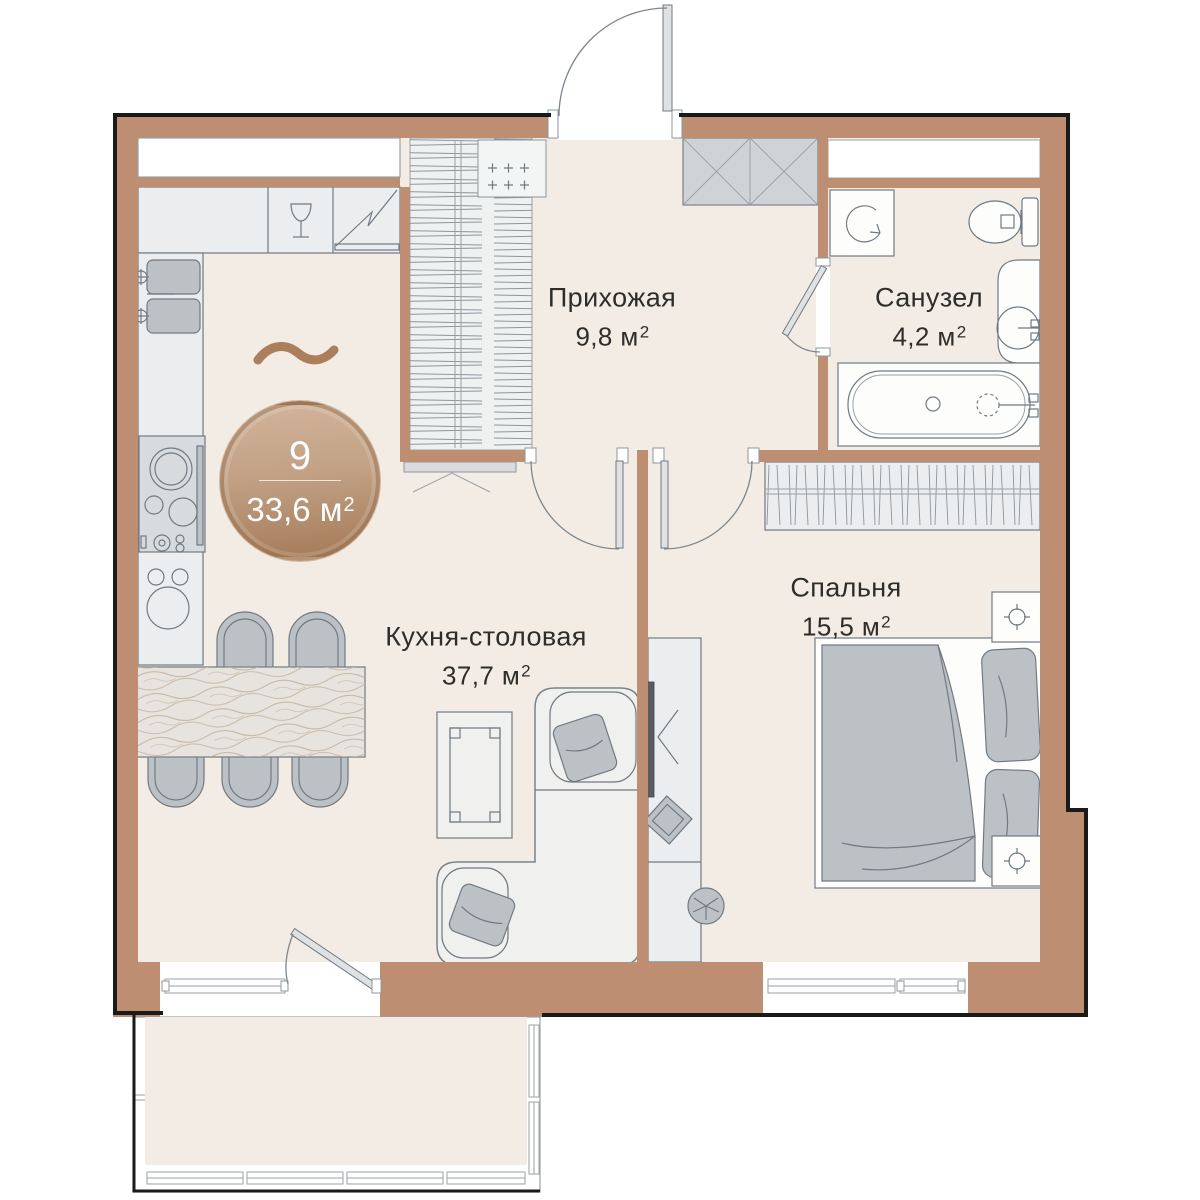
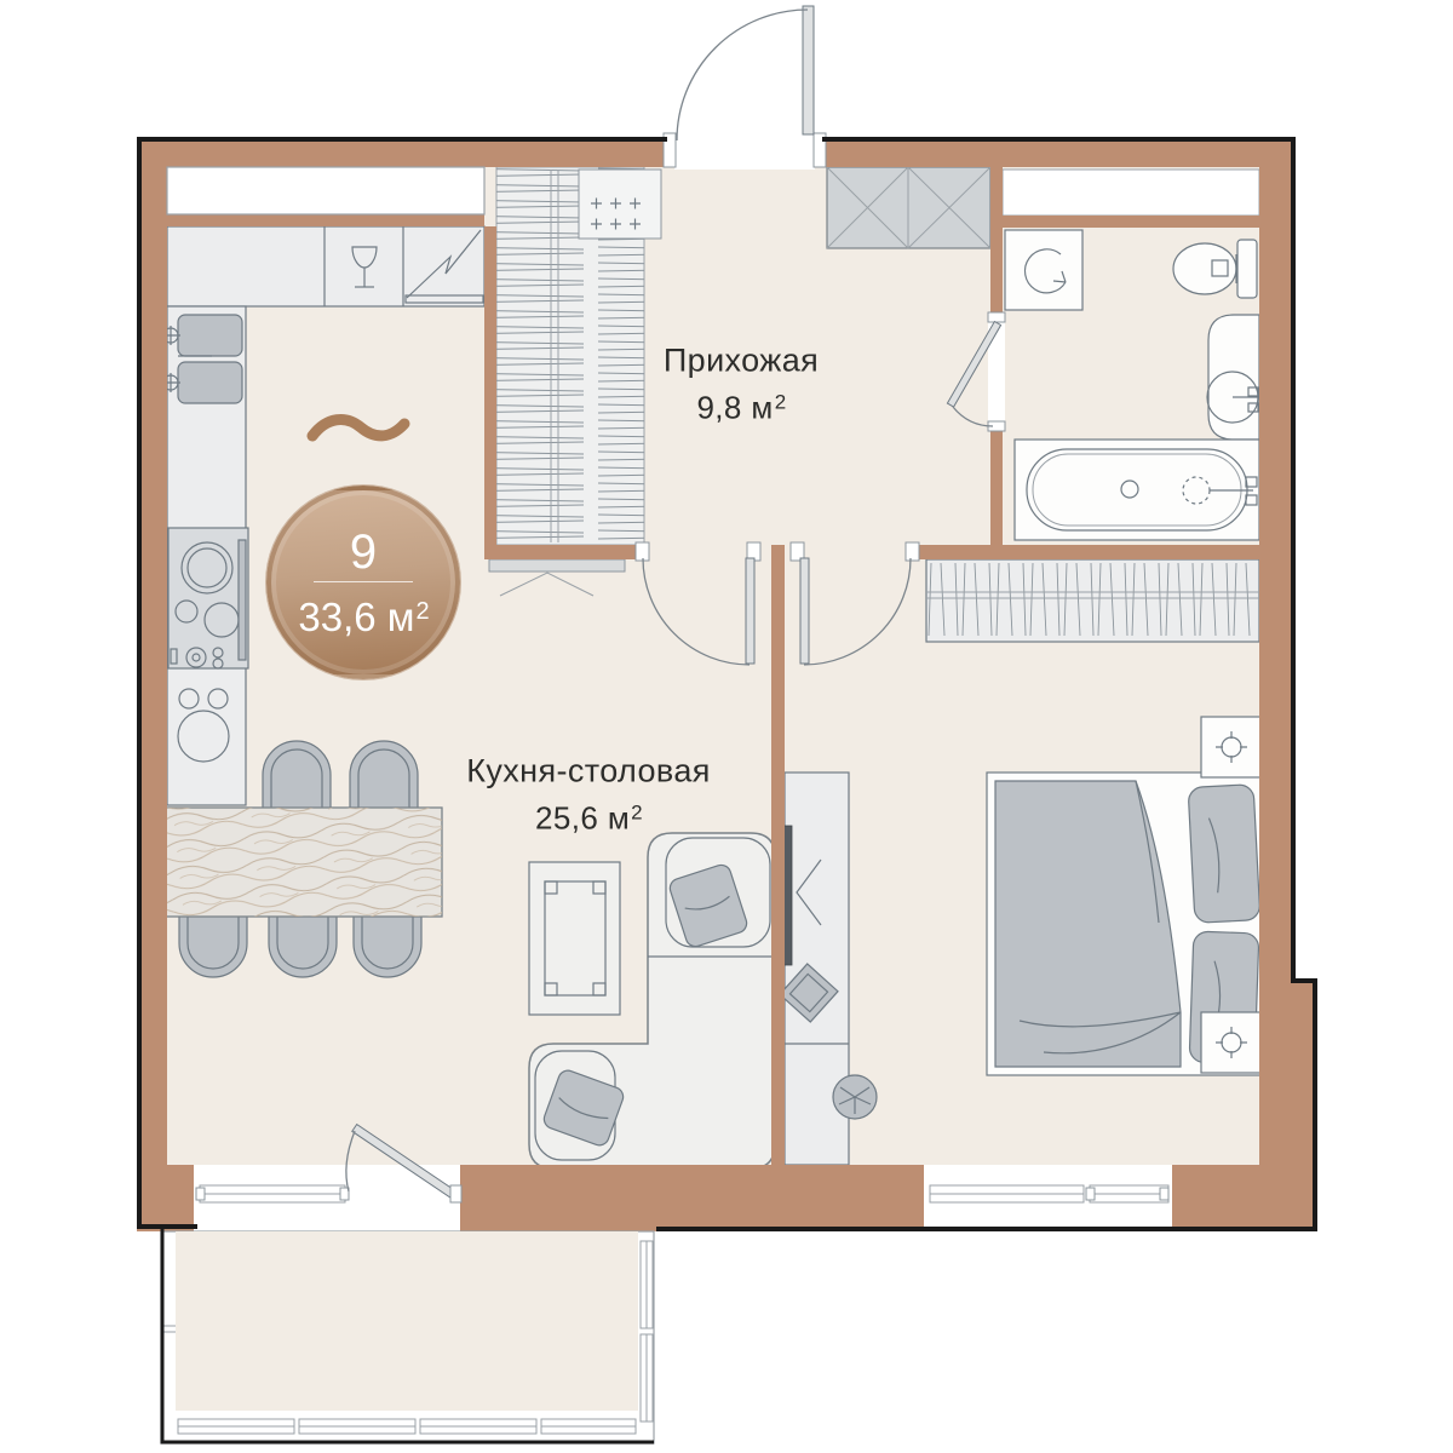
  Прихожая
  9,8 м2
- Санузел
- 4,2 м2
- Спальня
- 15,5 м2
  Кухня-столовая
- 37,7 м2
+ 25,6 м2
  9
  33,6 м2
